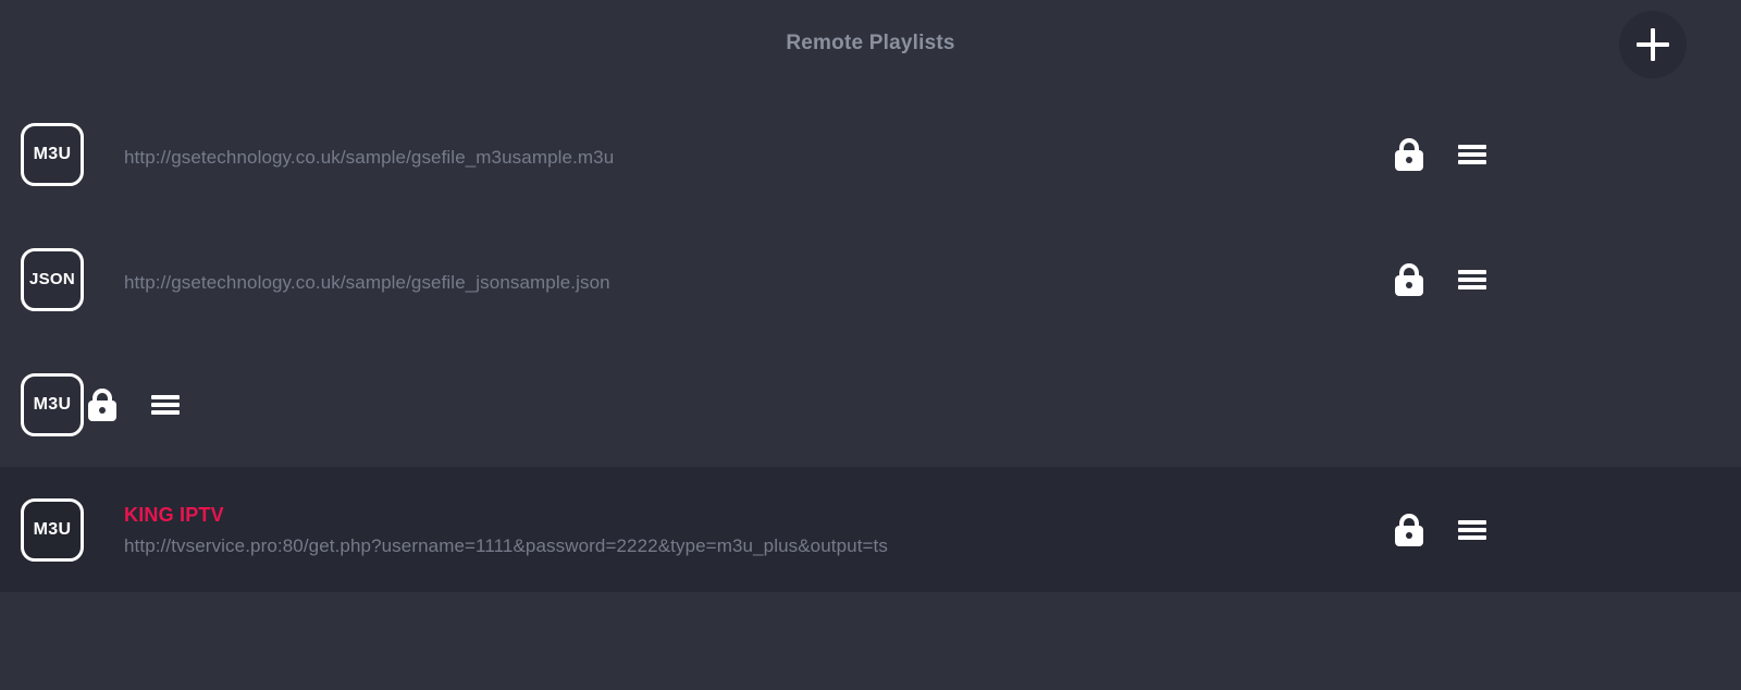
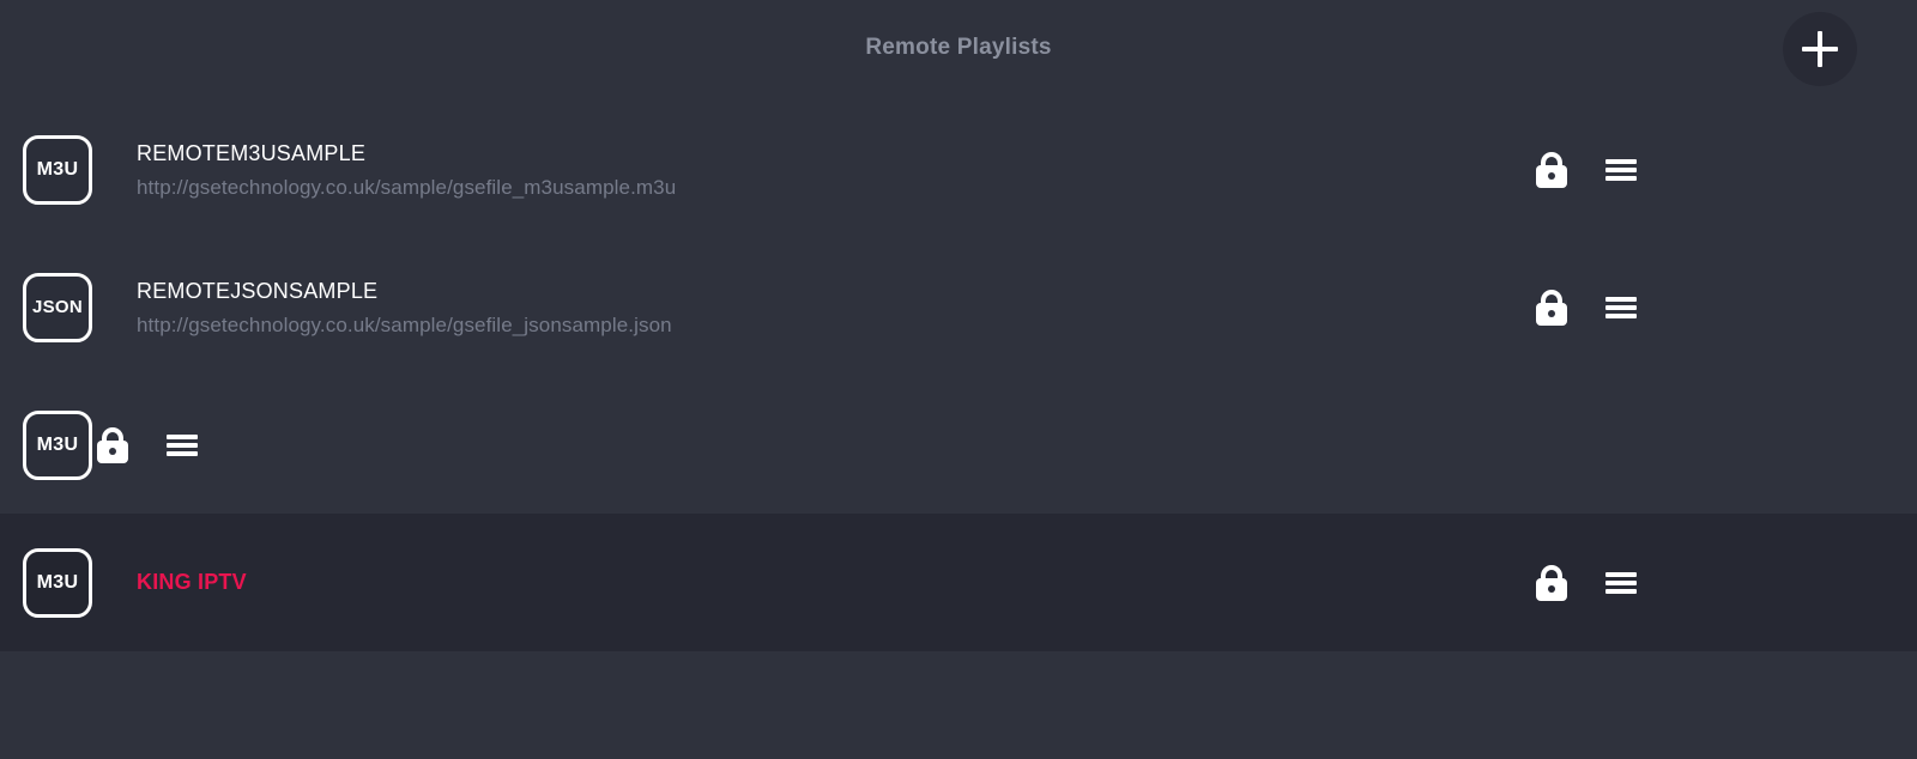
  Remote Playlists
  M3U
+ REMOTEM3USAMPLE
  http://gsetechnology.co.uk/sample/gsefile_m3usample.m3u
  JSON
+ REMOTEJSONSAMPLE
  http://gsetechnology.co.uk/sample/gsefile_jsonsample.json
  M3U
  M3U
  KING IPTV
- http://tvservice.pro:80/get.php?username=1111&password=2222&type=m3u_plus&output=ts
